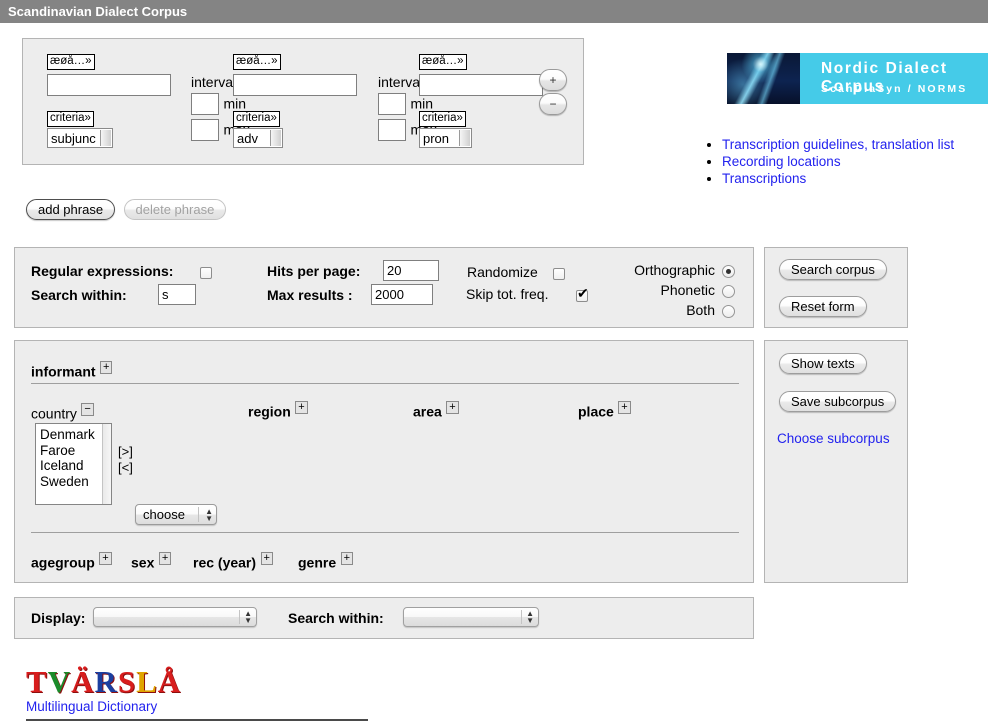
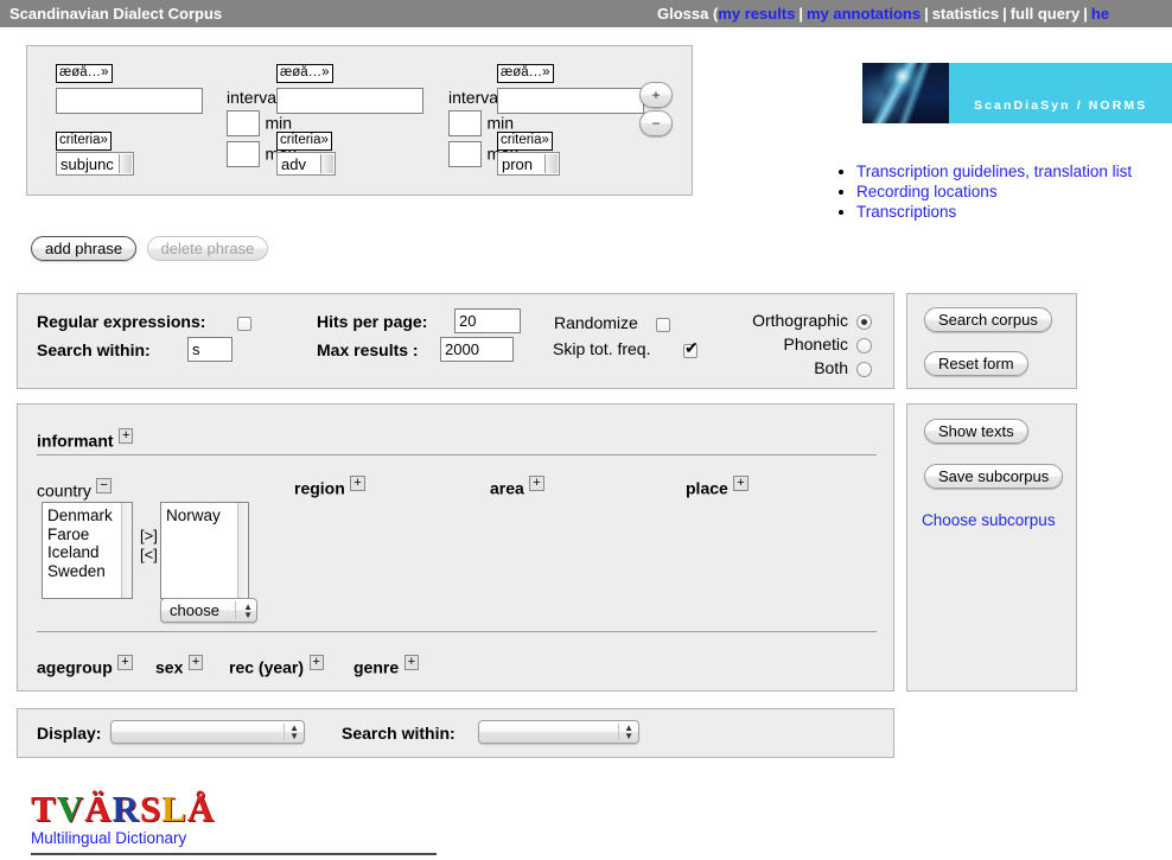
  Scandinavian Dialect Corpus
+ Glossa (my results | my annotations | statistics | full query | he
  æøå…»
  criteria»
  subjunc
  interva
  min
  æøå…»
  criteria»
  adv
  interva
  min
  æøå…»
  criteria»
  pron
  +
  −
  add phrase delete phrase
  Regular expressions:
  Search within:
  s
  Hits per page:
  20
  Max results :
  2000
  Randomize
  Skip tot. freq.
  Orthographic
  Phonetic
  Both
  Search corpus
  Reset form
  informant +
  country −
  region +
  area +
  place +
  Denmark
  Faroe
  Iceland
  Sweden
  [>]
  [<]
+ Norway
  choose
  ▲
  ▼
  agegroup +
  sex +
  rec (year) +
  genre +
  Show texts
  Save subcorpus
  Choose subcorpus
  Display:
  ▲
  ▼
  Search within:
  ▲
  ▼
- Nordic Dialect Corpus
  ScanDiaSyn / NORMS
  Transcription guidelines, translation list
  Recording locations
  Transcriptions
  TVÄRSLÅ
  Multilingual Dictionary
